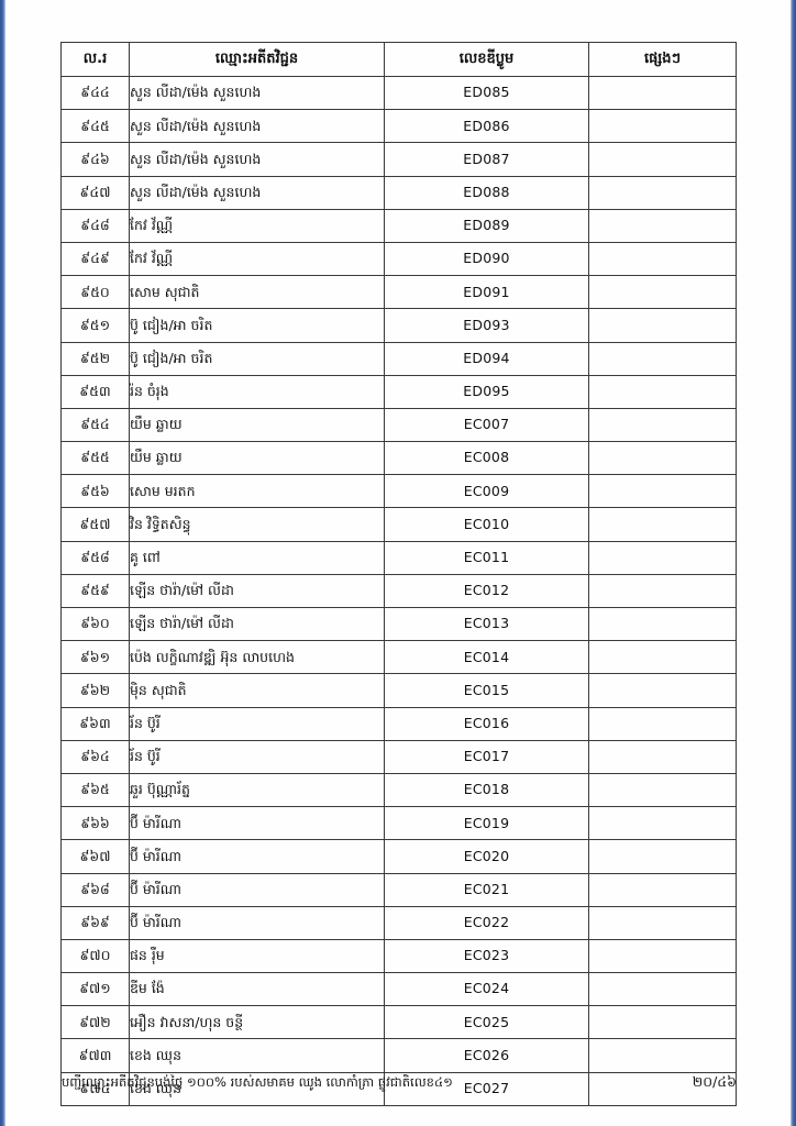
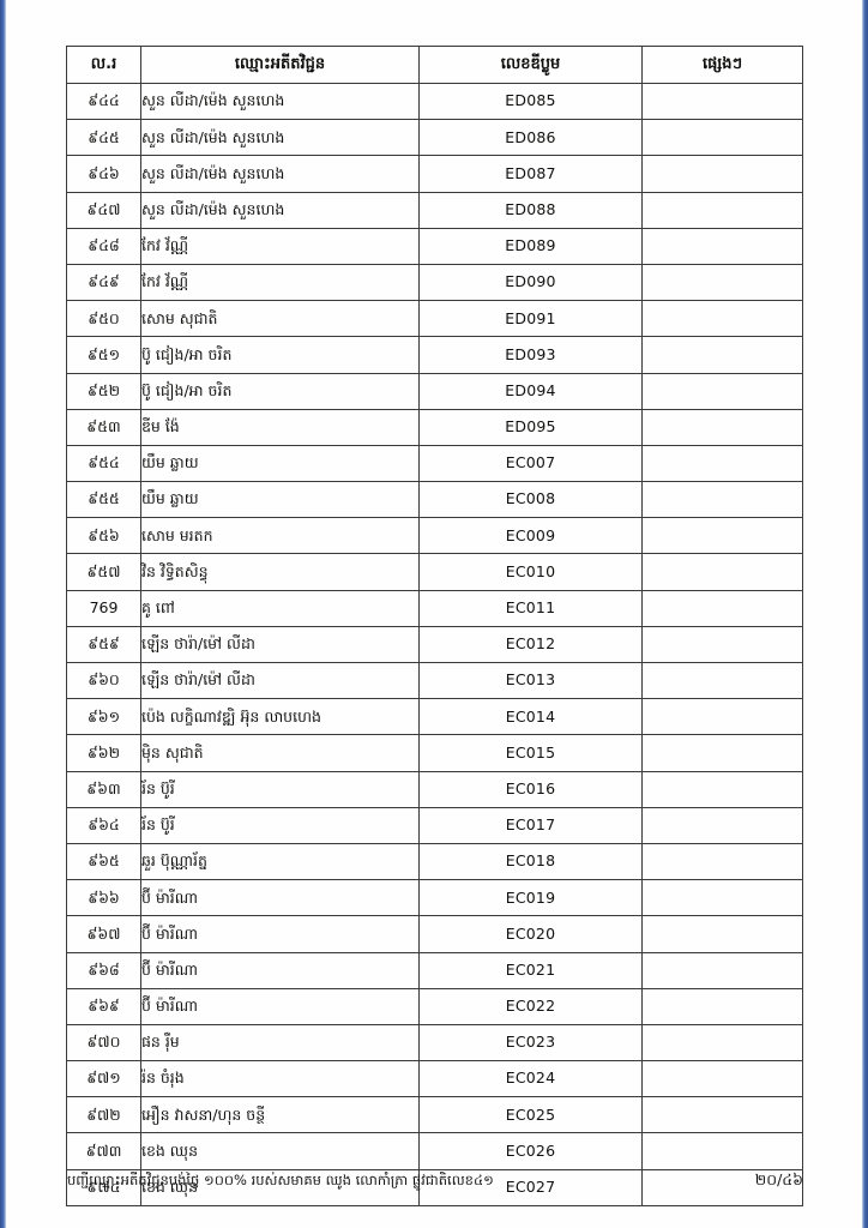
  ល.រ	ឈ្មោះអតីតវិជ្ជន	លេខឌីប្លូម	ផ្សេងៗ
  ៩៤៤	សួន លីដា/ម៉េង សួនហេង	ED085
  ៩៤៥	សួន លីដា/ម៉េង សួនហេង	ED086
  ៩៤៦	សួន លីដា/ម៉េង សួនហេង	ED087
  ៩៤៧	សួន លីដា/ម៉េង សួនហេង	ED088
  ៩៤៨	កែវ វ័ណ្ណី	ED089
  ៩៤៩	កែវ វ័ណ្ណី	ED090
  ៩៥០	សោម សុជាតិ	ED091
  ៩៥១	ប៊ូ ជៀង/អា ចរិត	ED093
  ៩៥២	ប៊ូ ជៀង/អា ចរិត	ED094
- ៩៥៣	រ៉ន ចំរុង	ED095
+ ៩៥៣	ឌីម ង៉ែ	ED095
  ៩៥៤	យឹម ឆ្លាយ	EC007
  ៩៥៥	យឹម ឆ្លាយ	EC008
  ៩៥៦	សោម មរតក	EC009
  ៩៥៧	វិន វិទ្ធិតសិន្ធុ	EC010
- ៩៥៨	គូ ពៅ	EC011
+ 769	គូ ពៅ	EC011
  ៩៥៩	ឡេីន ថារ៉ា/ម៉ៅ លីដា	EC012
  ៩៦០	ឡេីន ថារ៉ា/ម៉ៅ លីដា	EC013
  ៩៦១	ប៉េង លក្ខិណាវឌ្ឍិ អ៊ុន លាបហេង	EC014
  ៩៦២	ម៉ិន សុជាតិ	EC015
  ៩៦៣	រ័ន ប៊ូរី	EC016
  ៩៦៤	រ័ន ប៊ូរី	EC017
  ៩៦៥	ឆួរ ប៊ុណ្ណារ័ត្ន	EC018
  ៩៦៦	ប៊ី ម៉ារីណា	EC019
  ៩៦៧	ប៊ី ម៉ារីណា	EC020
  ៩៦៨	ប៊ី ម៉ារីណា	EC021
  ៩៦៩	ប៊ី ម៉ារីណា	EC022
  ៩៧០	ផន រ៉ឺម	EC023
- ៩៧១	ឌីម ង៉ែ	EC024
+ ៩៧១	រ៉ន ចំរុង	EC024
  ៩៧២	អឿន វាសនា/ហុន ចន្ថី	EC025
  ៩៧៣	ខេង ឈុន	EC026
  ៩៧៤	ខេង ឈុន	EC027
  បញ្ជីឈ្មោះអតីតវិជ្ជនបង់ថ្លៃ ១០០% របស់សមាគម ឈូង លោកាំភ្រា ផ្លូវជាតិលេខ៤១
  ២០/៤៦
